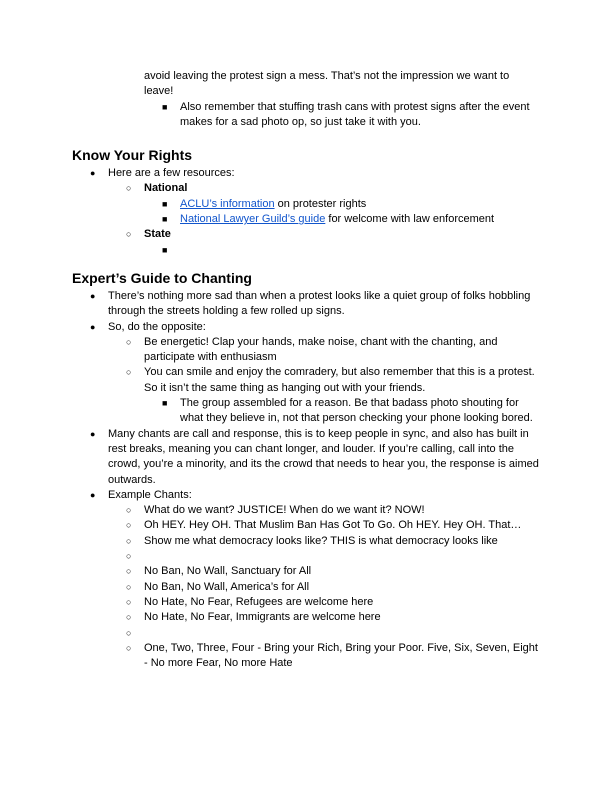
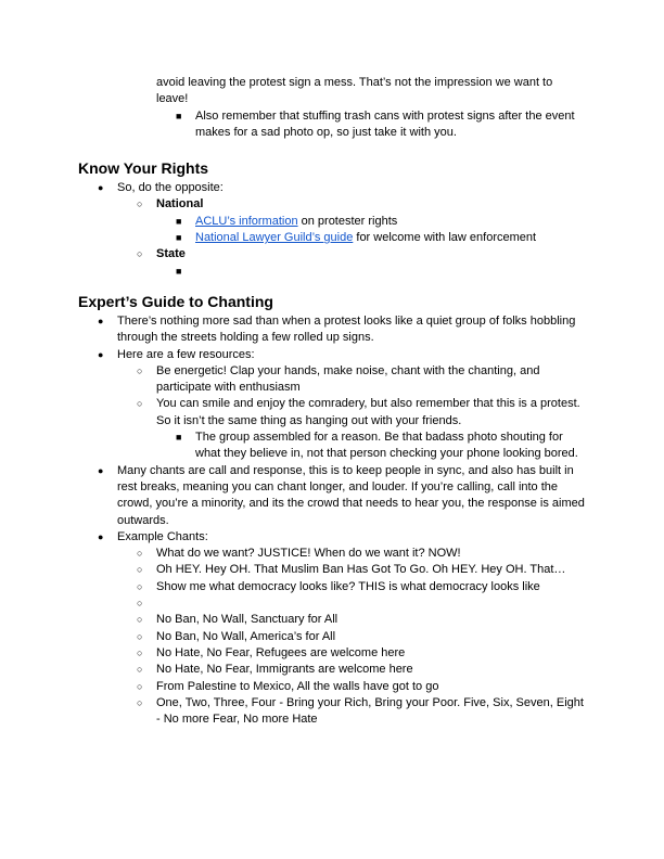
  avoid leaving the protest sign a mess. That’s not the impression we want to leave!
  ■
  Also remember that stuffing trash cans with protest signs after the event makes for a sad photo op, so just take it with you.
  Know Your Rights
  ●
- Here are a few resources:
+ So, do the opposite:
  ○
  National
  ■
  ACLU’s information on protester rights
  ■
  National Lawyer Guild’s guide for welcome with law enforcement
  ○
  State
  ■
  Expert’s Guide to Chanting
  ●
  There’s nothing more sad than when a protest looks like a quiet group of folks hobbling through the streets holding a few rolled up signs.
  ●
- So, do the opposite:
+ Here are a few resources:
  ○
  Be energetic! Clap your hands, make noise, chant with the chanting, and participate with enthusiasm
  ○
  You can smile and enjoy the comradery, but also remember that this is a protest. So it isn’t the same thing as hanging out with your friends.
  ■
  The group assembled for a reason. Be that badass photo shouting for what they believe in, not that person checking your phone looking bored.
  ●
  Many chants are call and response, this is to keep people in sync, and also has built in rest breaks, meaning you can chant longer, and louder. If you’re calling, call into the crowd, you’re a minority, and its the crowd that needs to hear you, the response is aimed outwards.
  ●
  Example Chants:
  ○
  What do we want? JUSTICE! When do we want it? NOW!
  ○
  Oh HEY. Hey OH. That Muslim Ban Has Got To Go. Oh HEY. Hey OH. That…
  ○
  Show me what democracy looks like? THIS is what democracy looks like
  ○
  ○
  No Ban, No Wall, Sanctuary for All
  ○
  No Ban, No Wall, America’s for All
  ○
  No Hate, No Fear, Refugees are welcome here
  ○
  No Hate, No Fear, Immigrants are welcome here
  ○
+ From Palestine to Mexico, All the walls have got to go
  ○
  One, Two, Three, Four - Bring your Rich, Bring your Poor. Five, Six, Seven, Eight - No more Fear, No more Hate
